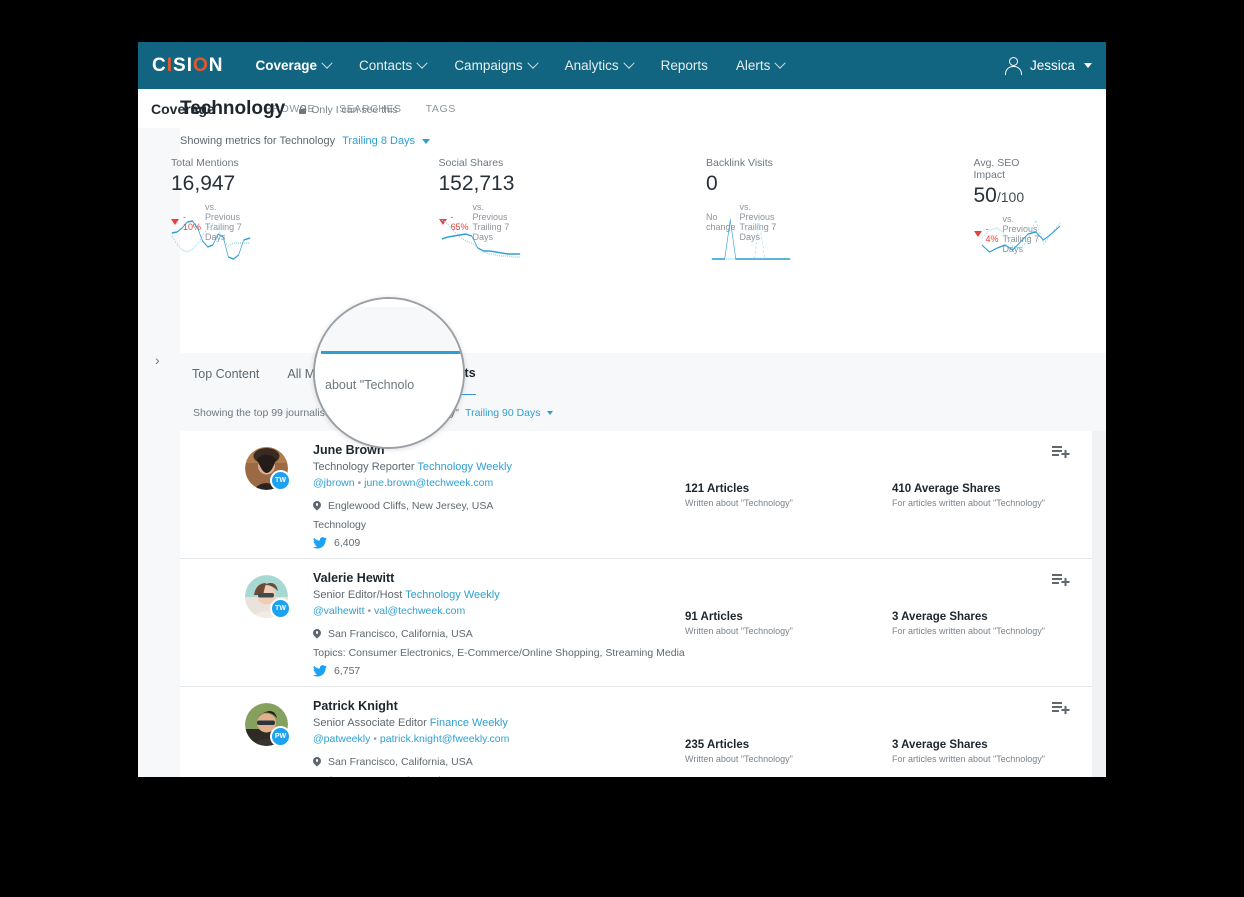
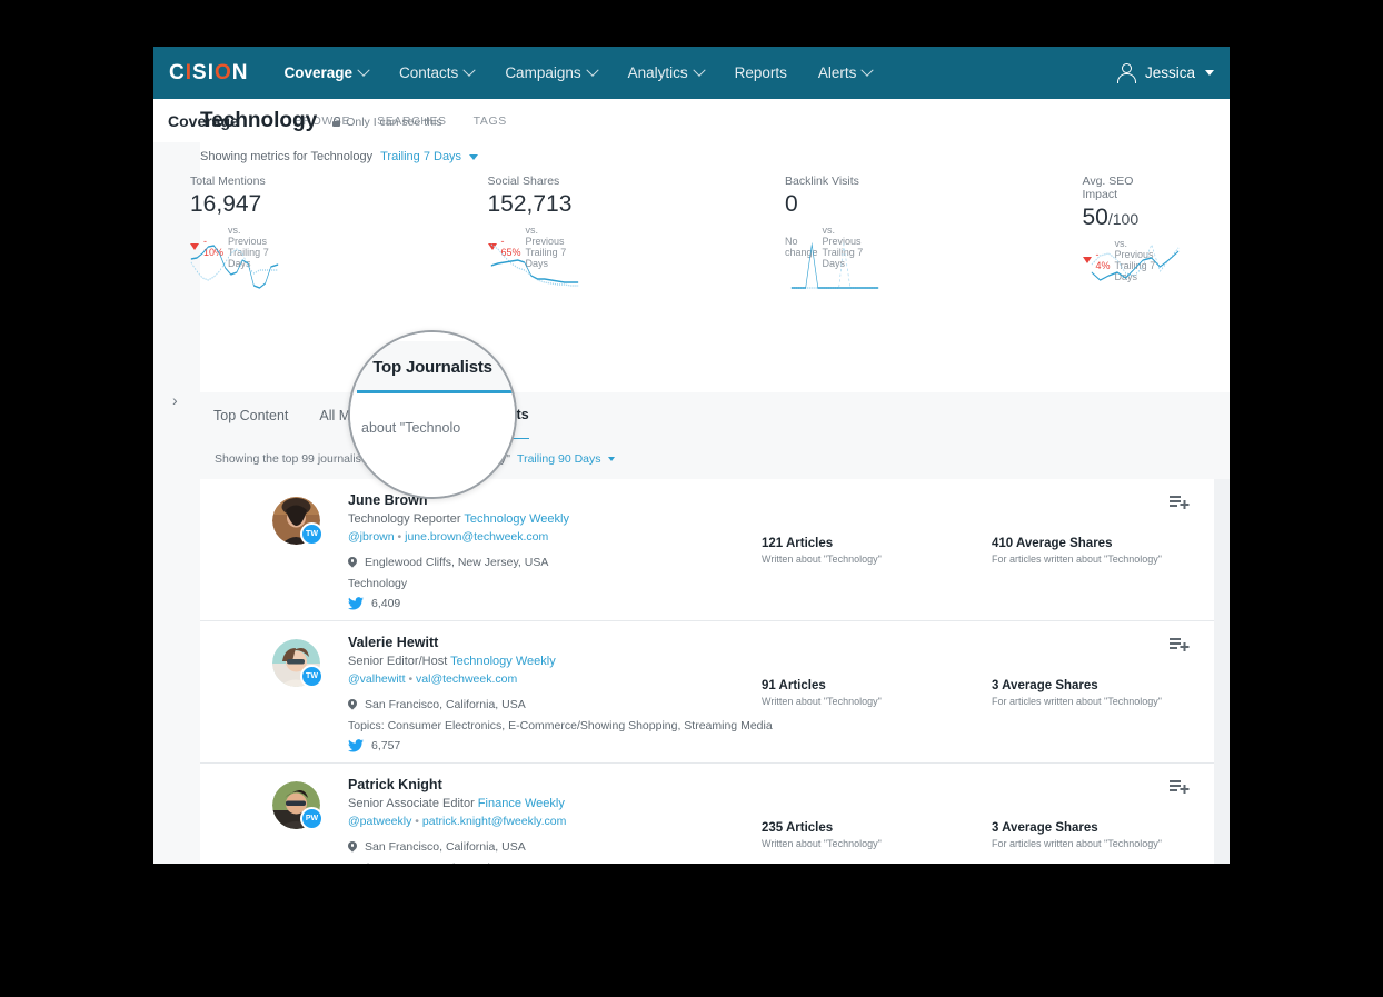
  CISION
  Coverage
  Contacts
  Campaigns
  Analytics
  Reports
  Alerts
  Jessica
  Coverage
  BROWE
  SEARCHES
  TAGS
  ›
  Technology
  Only I can see this
  Showing metrics for Technology
- Trailing 8 Days
+ Trailing 7 Days
  Total Mentions
  16,947
  - 10
  vs. Previous Trailing 7 Day
  Social Shares
  152,713
  - 65%
  vs. Previous Trailing 7 Days
  Backlink Visits
  0
  No change
  vs. Previous Trailing 7 Days
  Avg. SEO Impact
  50/100
  - 4%
  vs. Previous Trailing 7 Dys
  Top Content
  Trailing 90 Days
  June Brown
  Technology Reporter Technology Weekly
  @jbrown • june.brown@techweek.com
  Englewood Cliffs, New Jersey, USA
  Technology
  6,409
  121 Articles
  Written about "Technology"
  410 Average Shares
  For articles written about "Technology"
  Valerie Hewitt
  Senior Editor/Host Technology Weekly
  @valhewitt • val@techweek.com
  San Francisco, California, USA
- Topics: Consumer Electronics, E-Commerce/Online Shopping, Streaming Media
+ Topics: Consumer Electronics, E-Commerce/Showing Shopping, Streaming Media
  6,757
  91 Articles
  Written about "Technology"
  3 Average Shares
  For articles written about "Technology"
  Patrick Knight
  Senior Associate Editor Finance Weekly
  @patweekly • patrick.knight@fweekly.com
  San Francisco, California, USA
  235 Articles
  Written about "Technology"
  3 Average Shares
  For articles written about "Technology"
+ Top Journalists
  about "Technolo
